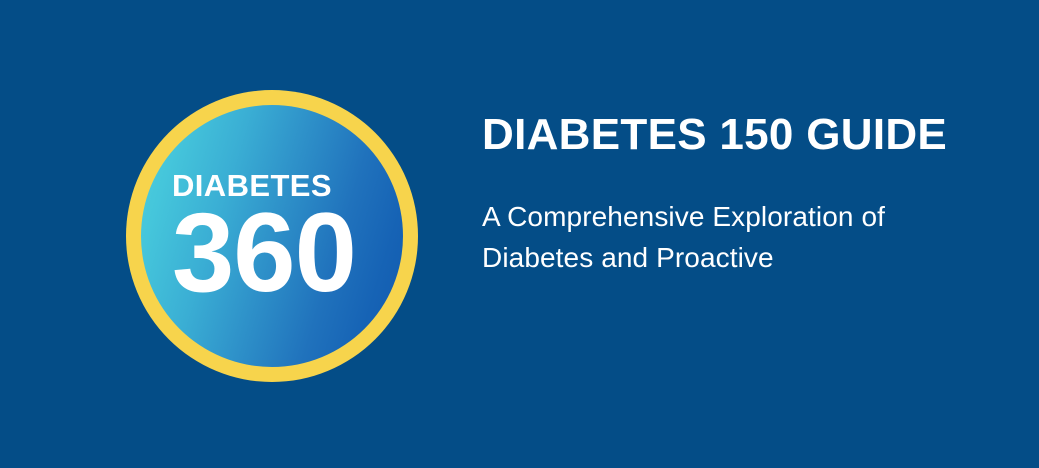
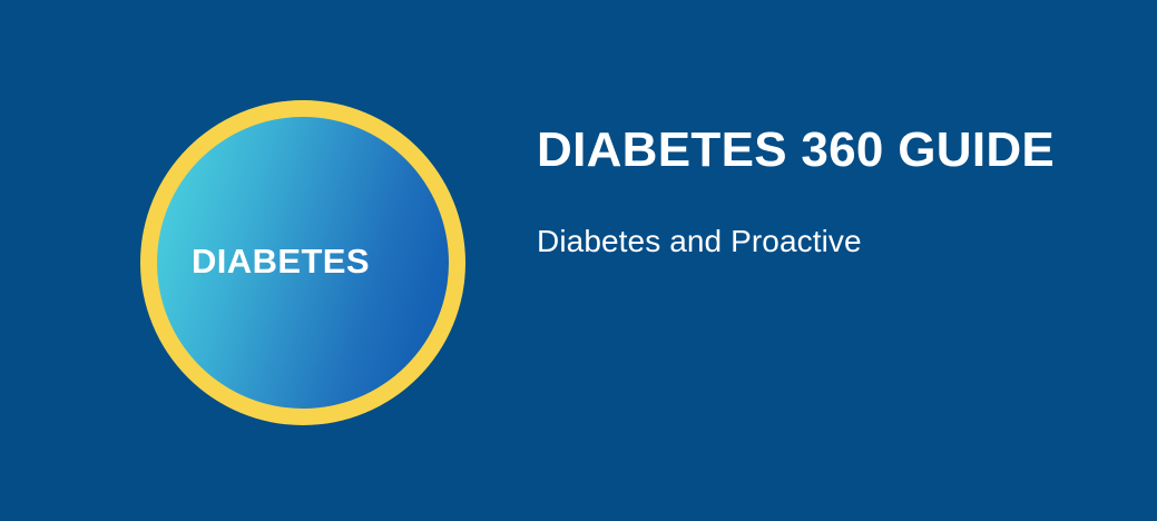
  DIABETES
- 360
- DIABETES 150 GUIDE
+ DIABETES 360 GUIDE
- A Comprehensive Exploration of
  Diabetes and Proactive
